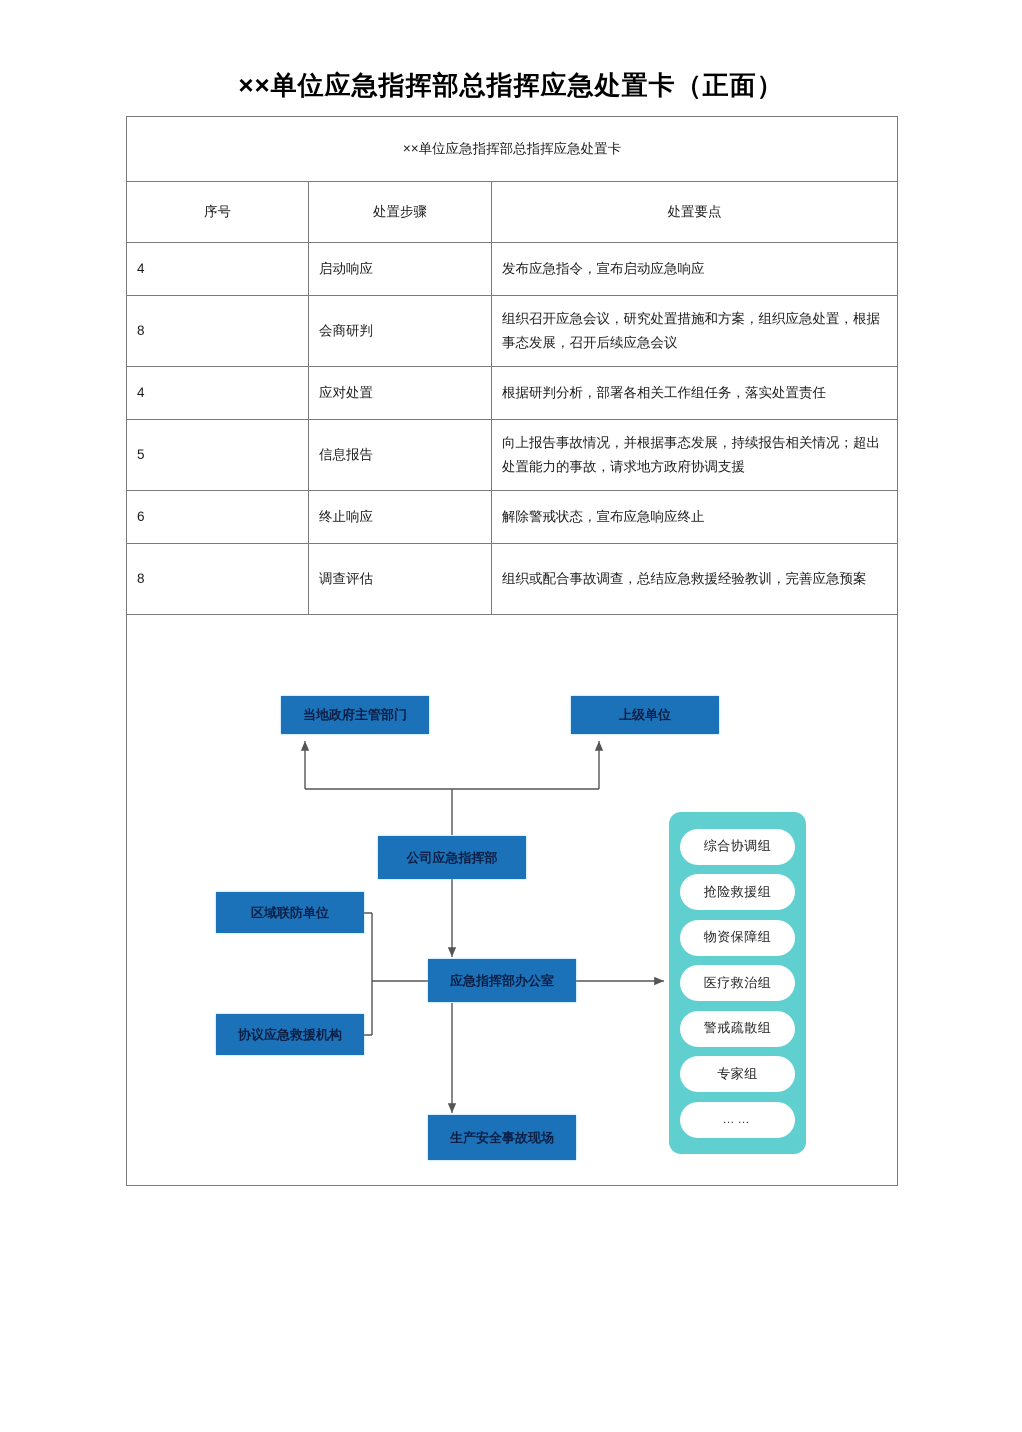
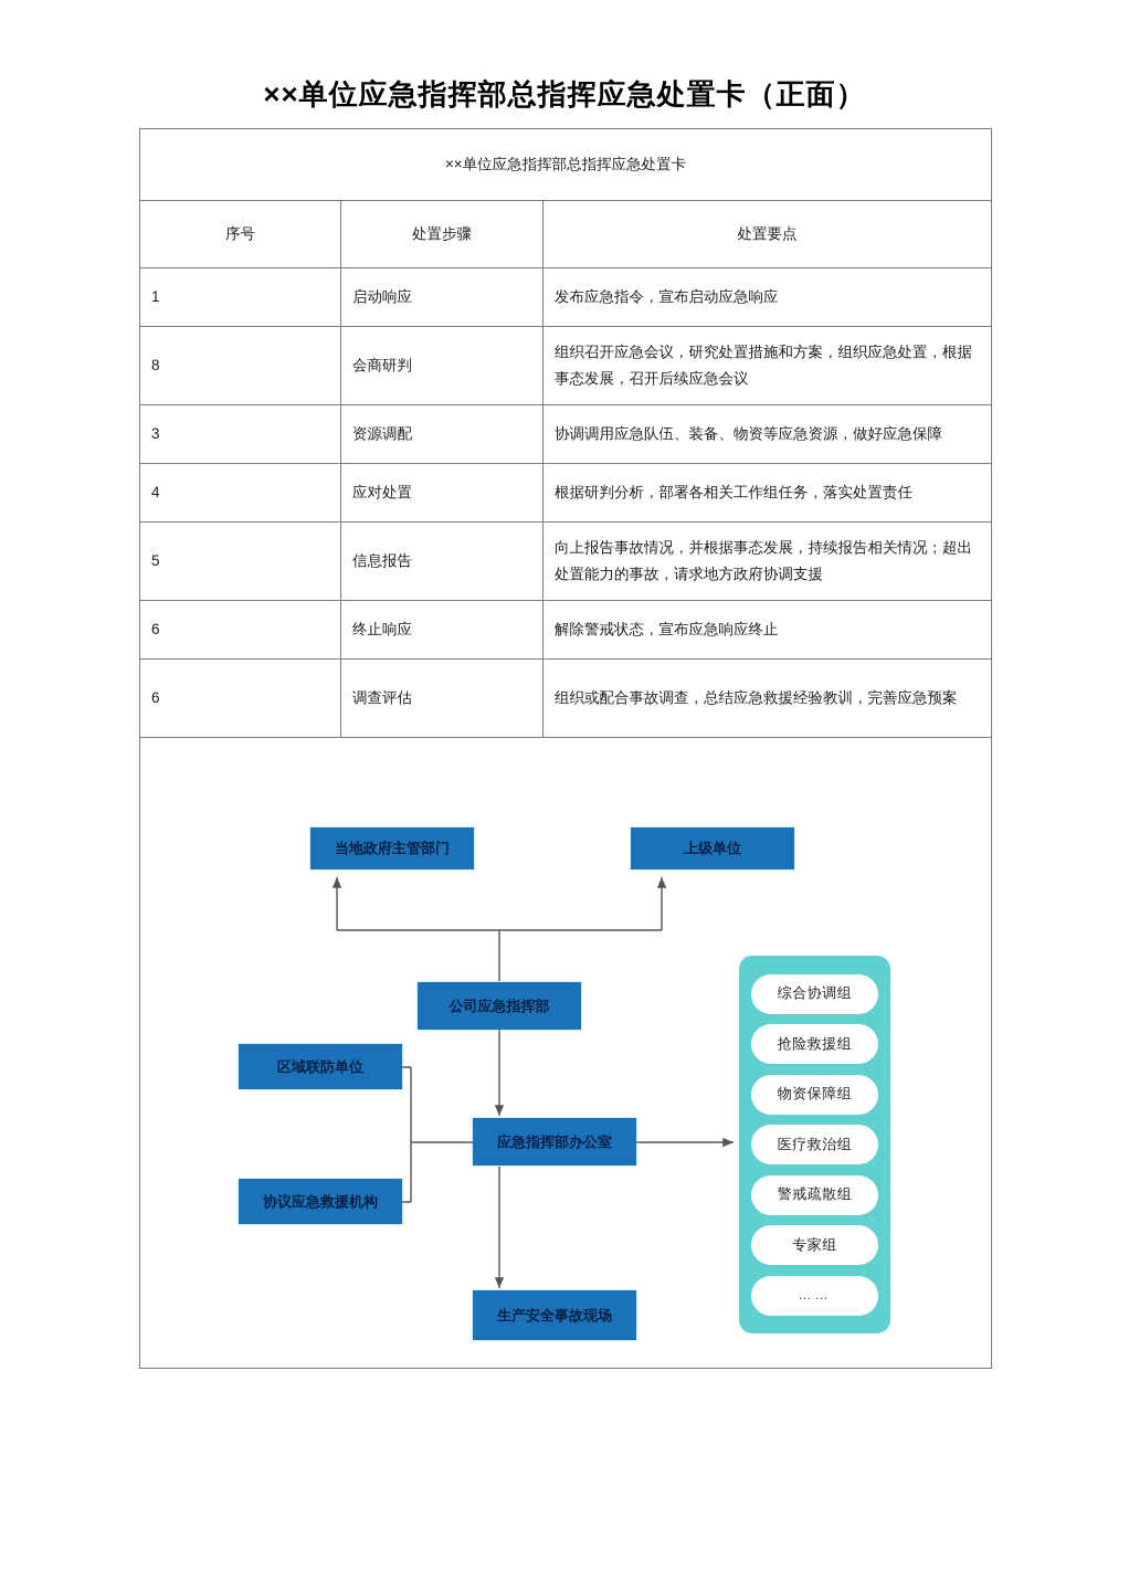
  ××单位应急指挥部总指挥应急处置卡（正面）
  ××单位应急指挥部总指挥应急处置卡
  序号	处置步骤	处置要点
- 4	启动响应	发布应急指令，宣布启动应急响应
+ 1	启动响应	发布应急指令，宣布启动应急响应
  8	会商研判	组织召开应急会议，研究处置措施和方案，组织应急处置，根据事态发展，召开后续应急会议
+ 3	资源调配	协调调用应急队伍、装备、物资等应急资源，做好应急保障
  4	应对处置	根据研判分析，部署各相关工作组任务，落实处置责任
  5	信息报告	向上报告事故情况，并根据事态发展，持续报告相关情况；超出处置能力的事故，请求地方政府协调支援
  6	终止响应	解除警戒状态，宣布应急响应终止
- 8	调查评估	组织或配合事故调查，总结应急救援经验教训，完善应急预案
+ 6	调查评估	组织或配合事故调查，总结应急救援经验教训，完善应急预案
  当地政府主管部门 上级单位 公司应急指挥部 区域联防单位 协议应急救援机构 应急指挥部办公室 生产安全事故现场 综合协调组 抢险救援组 物资保障组 医疗救治组 警戒疏散组 专家组 ……
